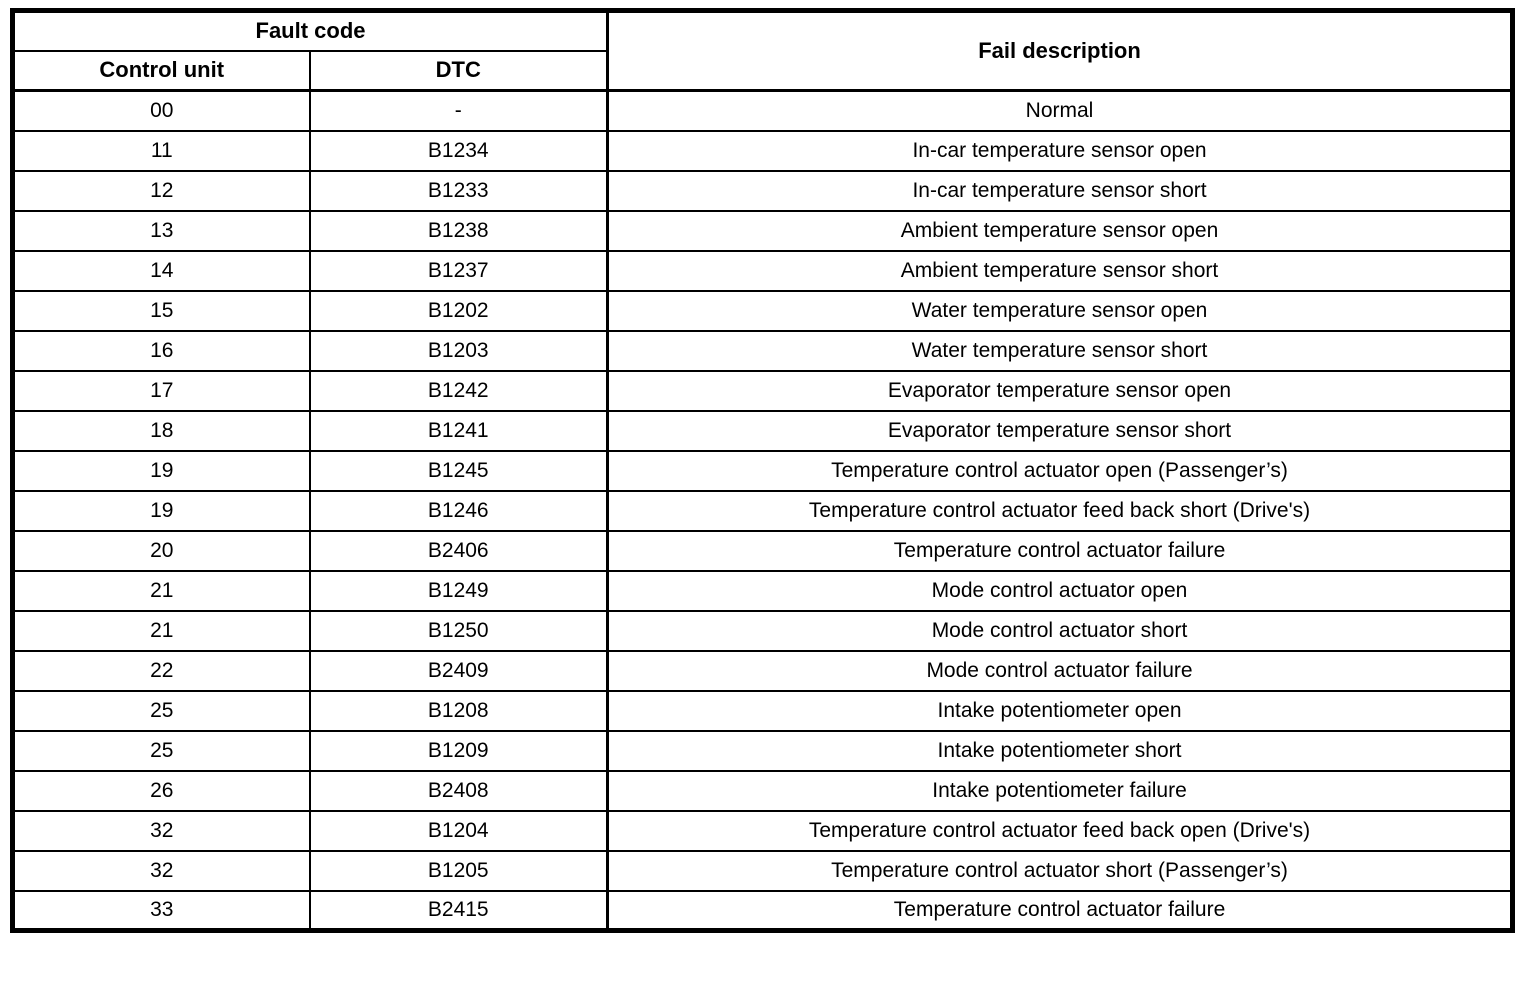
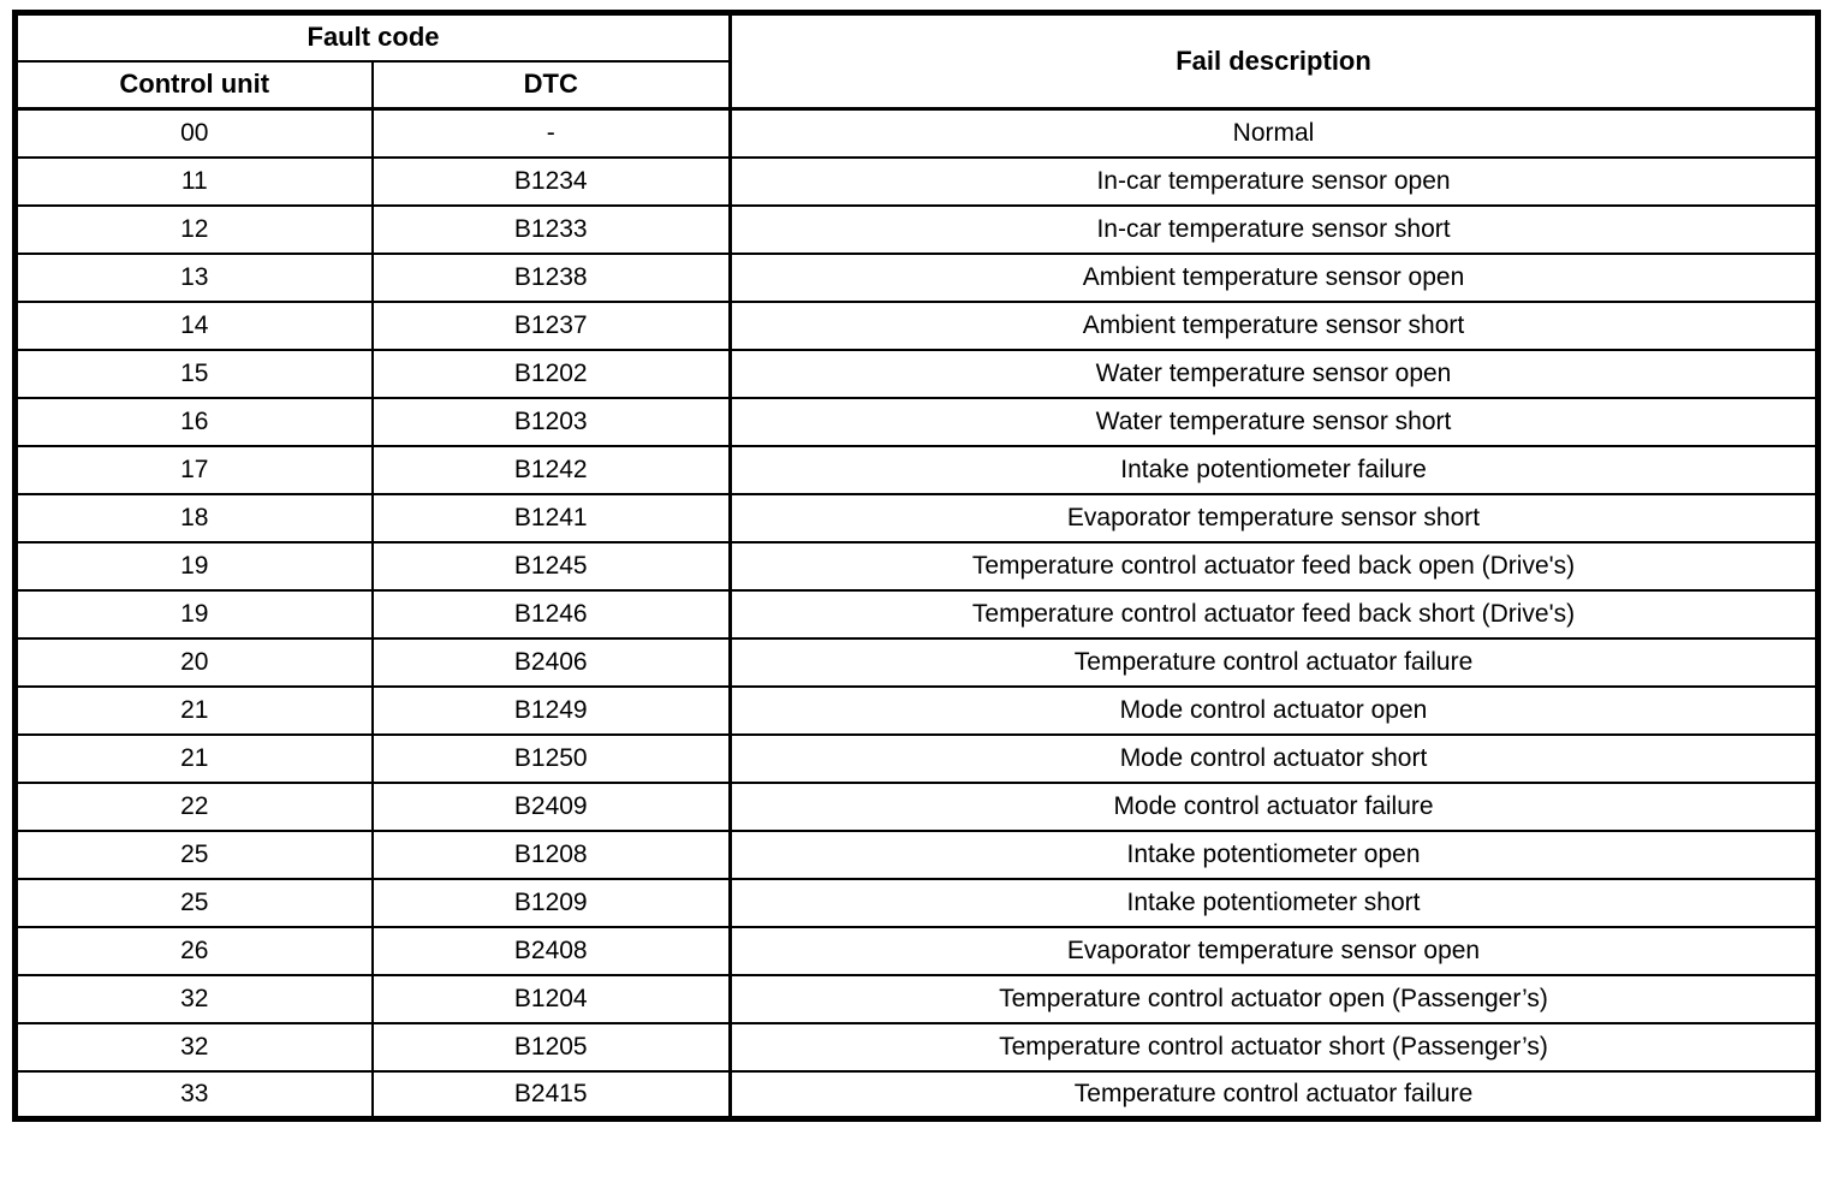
  Fault code	Fail description
  Control unit	DTC
  00	-	Normal
  11	B1234	In-car temperature sensor open
  12	B1233	In-car temperature sensor short
  13	B1238	Ambient temperature sensor open
  14	B1237	Ambient temperature sensor short
  15	B1202	Water temperature sensor open
  16	B1203	Water temperature sensor short
- 17	B1242	Evaporator temperature sensor open
+ 17	B1242	Intake potentiometer failure
  18	B1241	Evaporator temperature sensor short
- 19	B1245	Temperature control actuator open (Passenger’s)
+ 19	B1245	Temperature control actuator feed back open (Drive's)
  19	B1246	Temperature control actuator feed back short (Drive's)
  20	B2406	Temperature control actuator failure
  21	B1249	Mode control actuator open
  21	B1250	Mode control actuator short
  22	B2409	Mode control actuator failure
  25	B1208	Intake potentiometer open
  25	B1209	Intake potentiometer short
- 26	B2408	Intake potentiometer failure
+ 26	B2408	Evaporator temperature sensor open
- 32	B1204	Temperature control actuator feed back open (Drive's)
+ 32	B1204	Temperature control actuator open (Passenger’s)
  32	B1205	Temperature control actuator short (Passenger’s)
  33	B2415	Temperature control actuator failure
